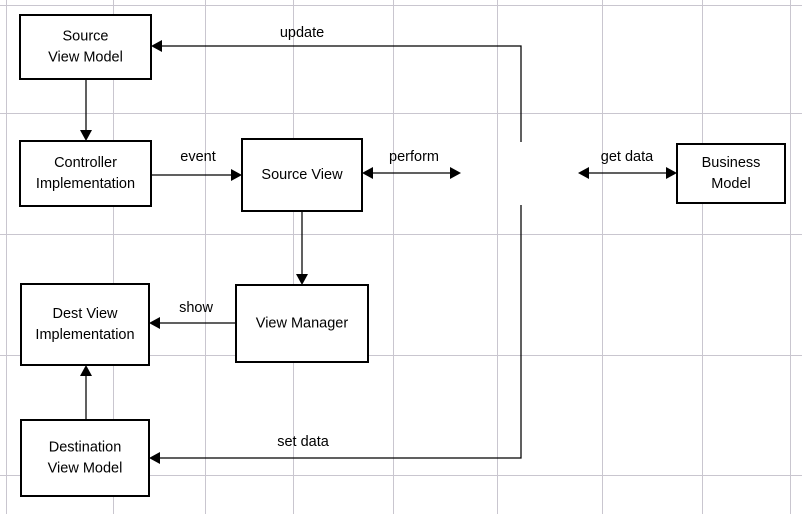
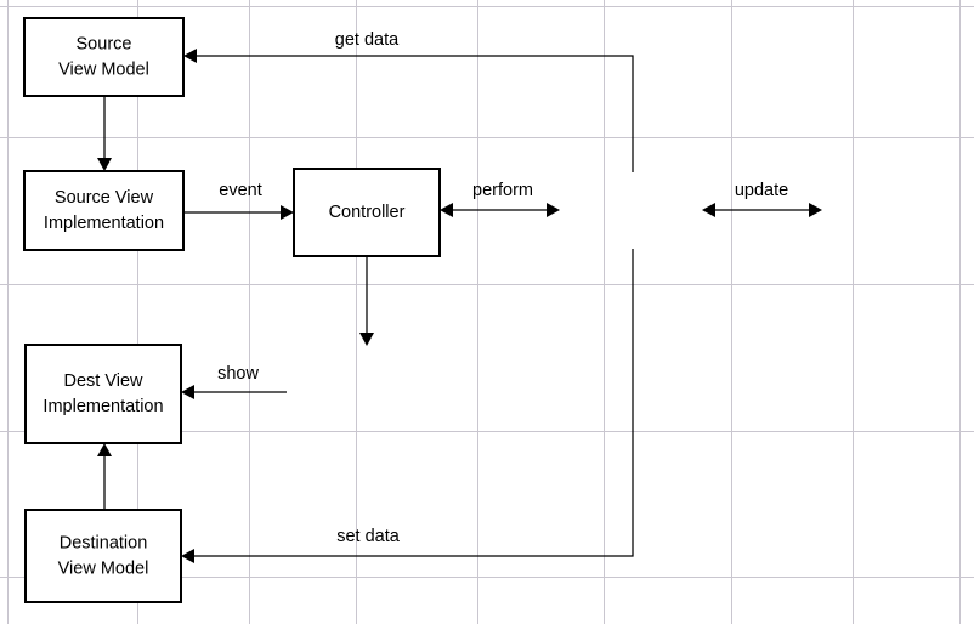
  Source
  View Model
- Controller
+ Source View
  Implementation
- Source View
+ Controller
- Business
- Model
  Dest View
  Implementation
- View Manager
  Destination
  View Model
- update
+ get data
  event
  perform
- get data
+ update
  show
  set data
